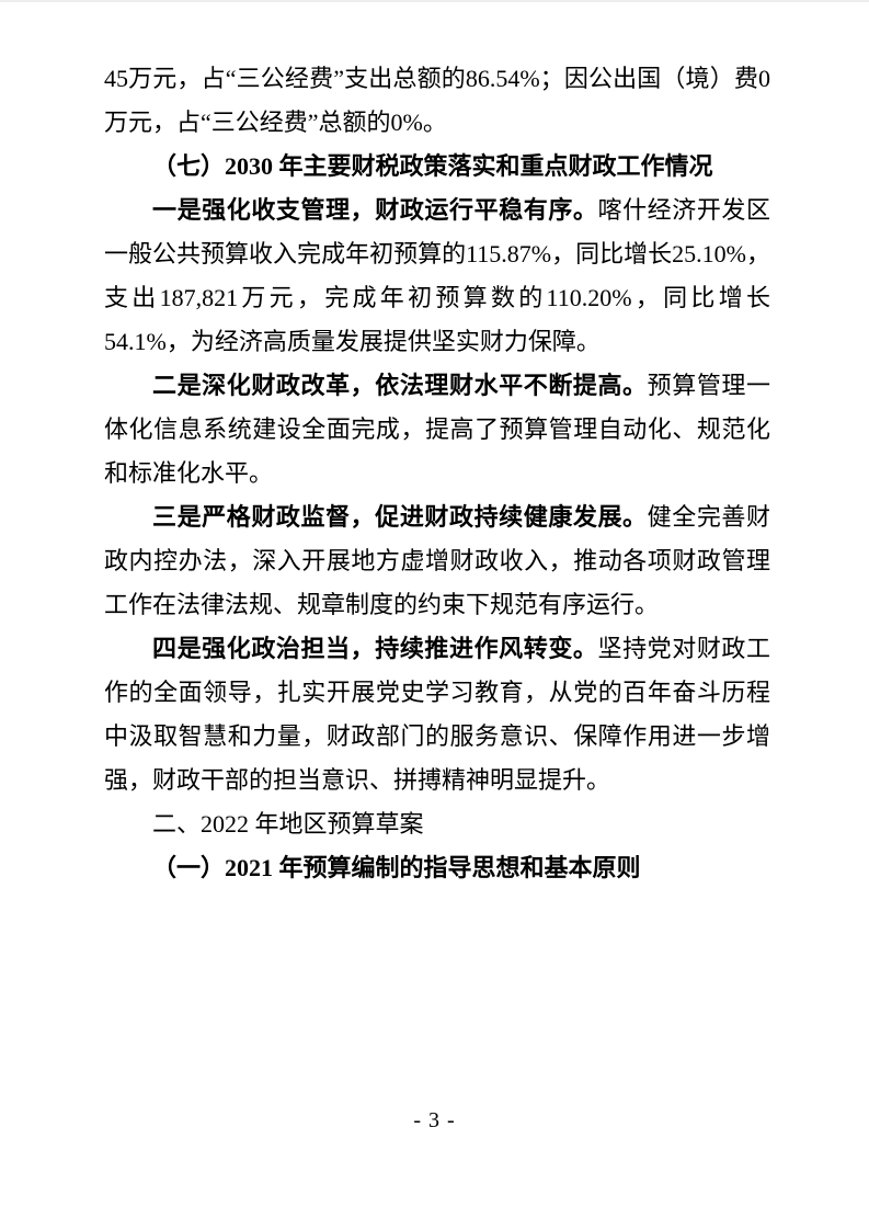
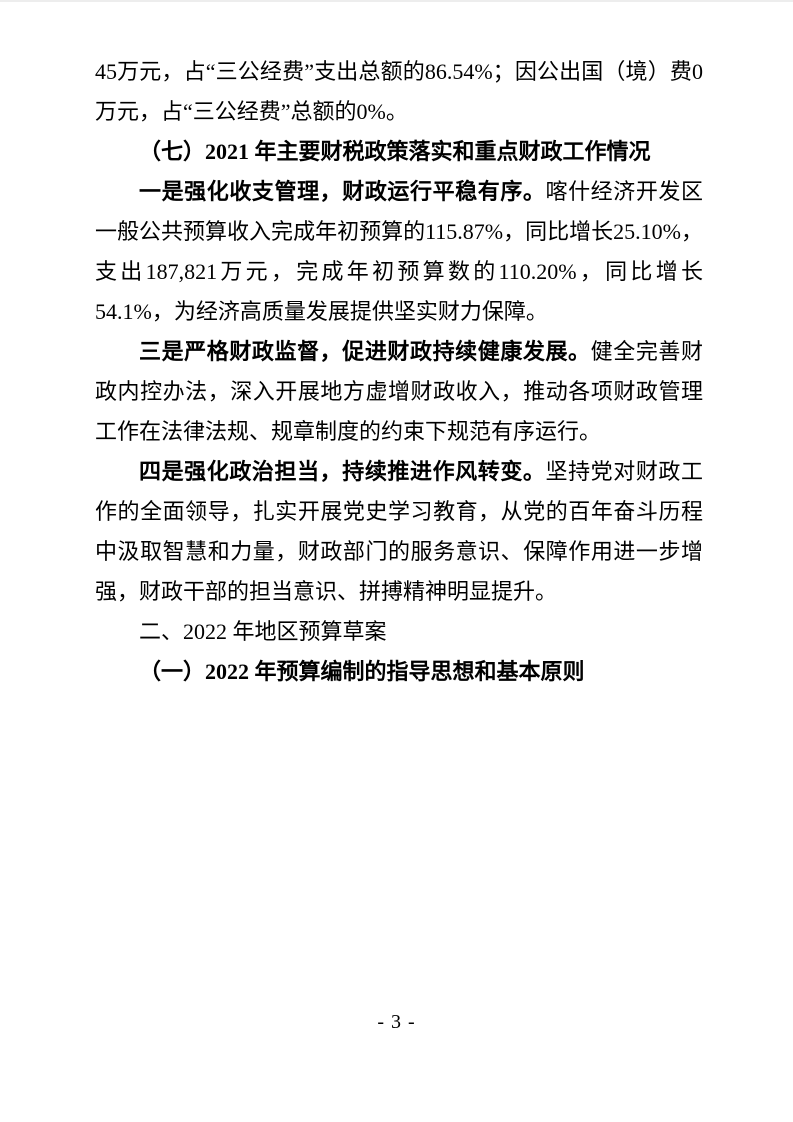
  45万元，占“三公经费”支出总额的86.54%；因公出国（境）费0万元，占“三公经费”总额的0%。
- （七）2030 年主要财税政策落实和重点财政工作情况
+ （七）2021 年主要财税政策落实和重点财政工作情况
  一是强化收支管理，财政运行平稳有序。喀什经济开发区一般公共预算收入完成年初预算的115.87%，同比增长25.10%，支出187,821万元，完成年初预算数的110.20%，同比增长54.1%，为经济高质量发展提供坚实财力保障。
- 二是深化财政改革，依法理财水平不断提高。预算管理一体化信息系统建设全面完成，提高了预算管理自动化、规范化和标准化水平。
  三是严格财政监督，促进财政持续健康发展。健全完善财政内控办法，深入开展地方虚增财政收入，推动各项财政管理工作在法律法规、规章制度的约束下规范有序运行。
  四是强化政治担当，持续推进作风转变。坚持党对财政工作的全面领导，扎实开展党史学习教育，从党的百年奋斗历程中汲取智慧和力量，财政部门的服务意识、保障作用进一步增强，财政干部的担当意识、拼搏精神明显提升。
  二、2022 年地区预算草案
- （一）2021 年预算编制的指导思想和基本原则
+ （一）2022 年预算编制的指导思想和基本原则
  - 3 -
